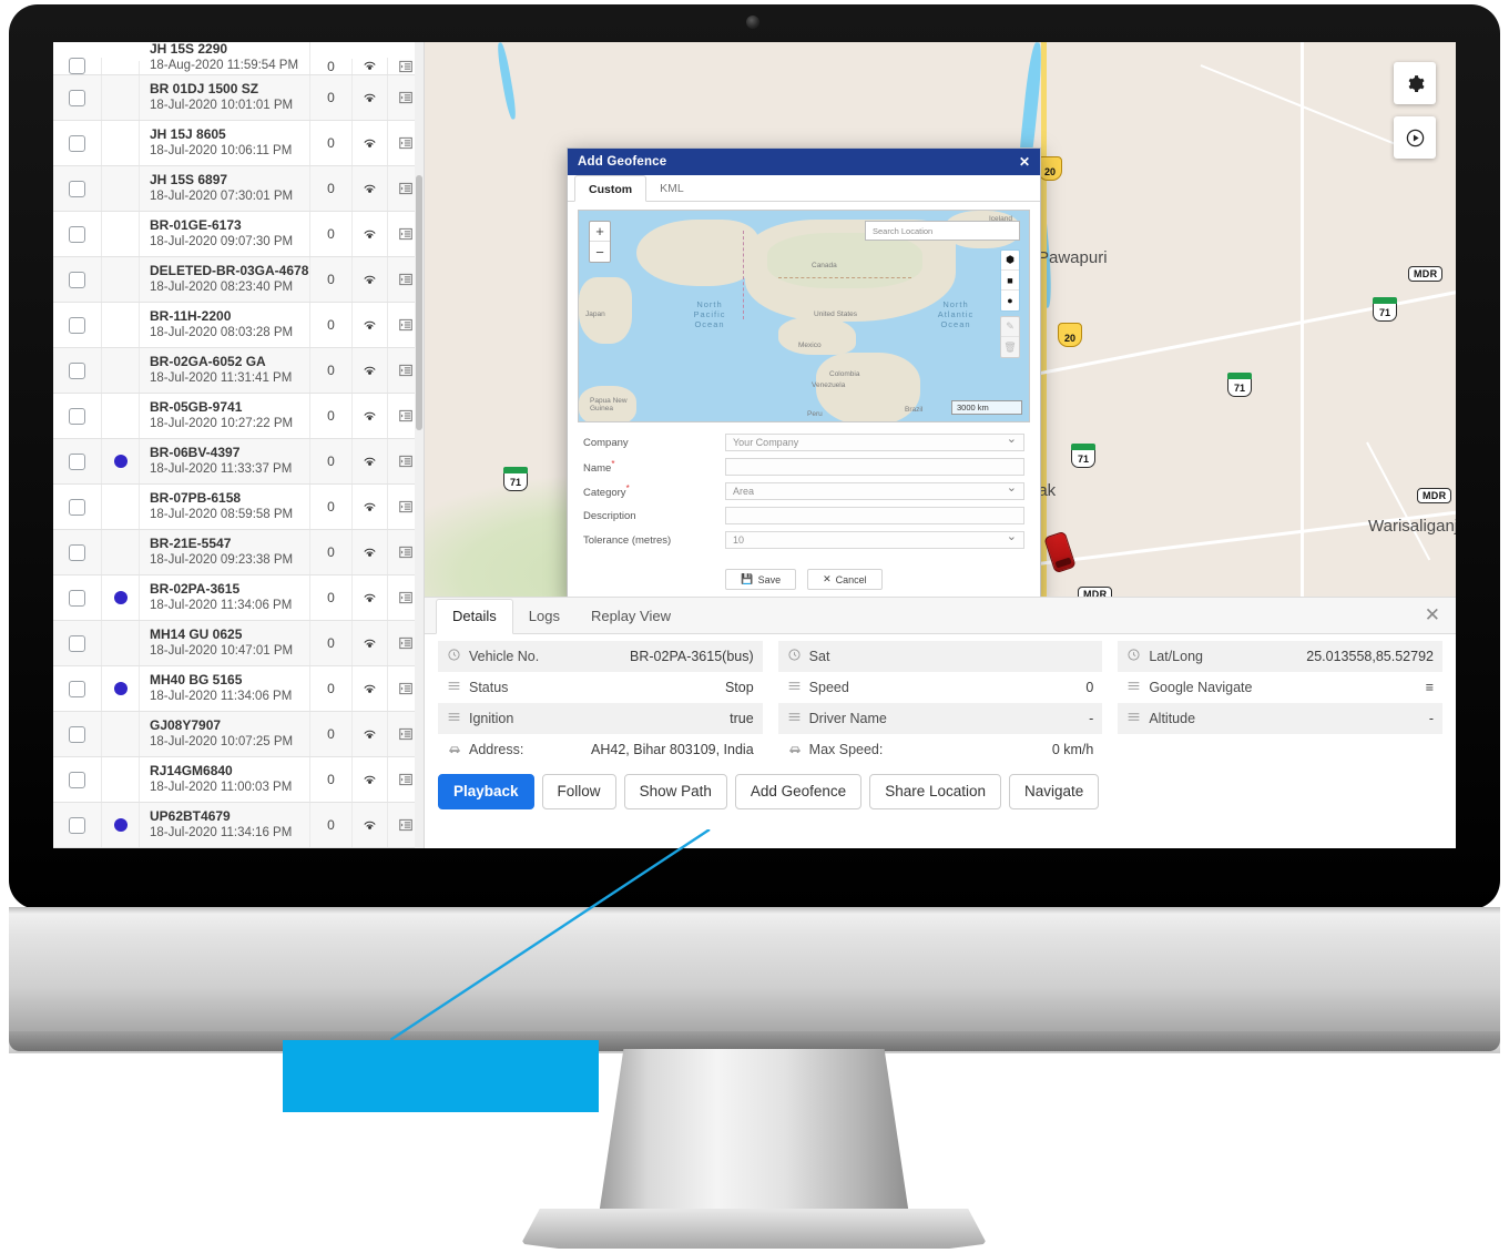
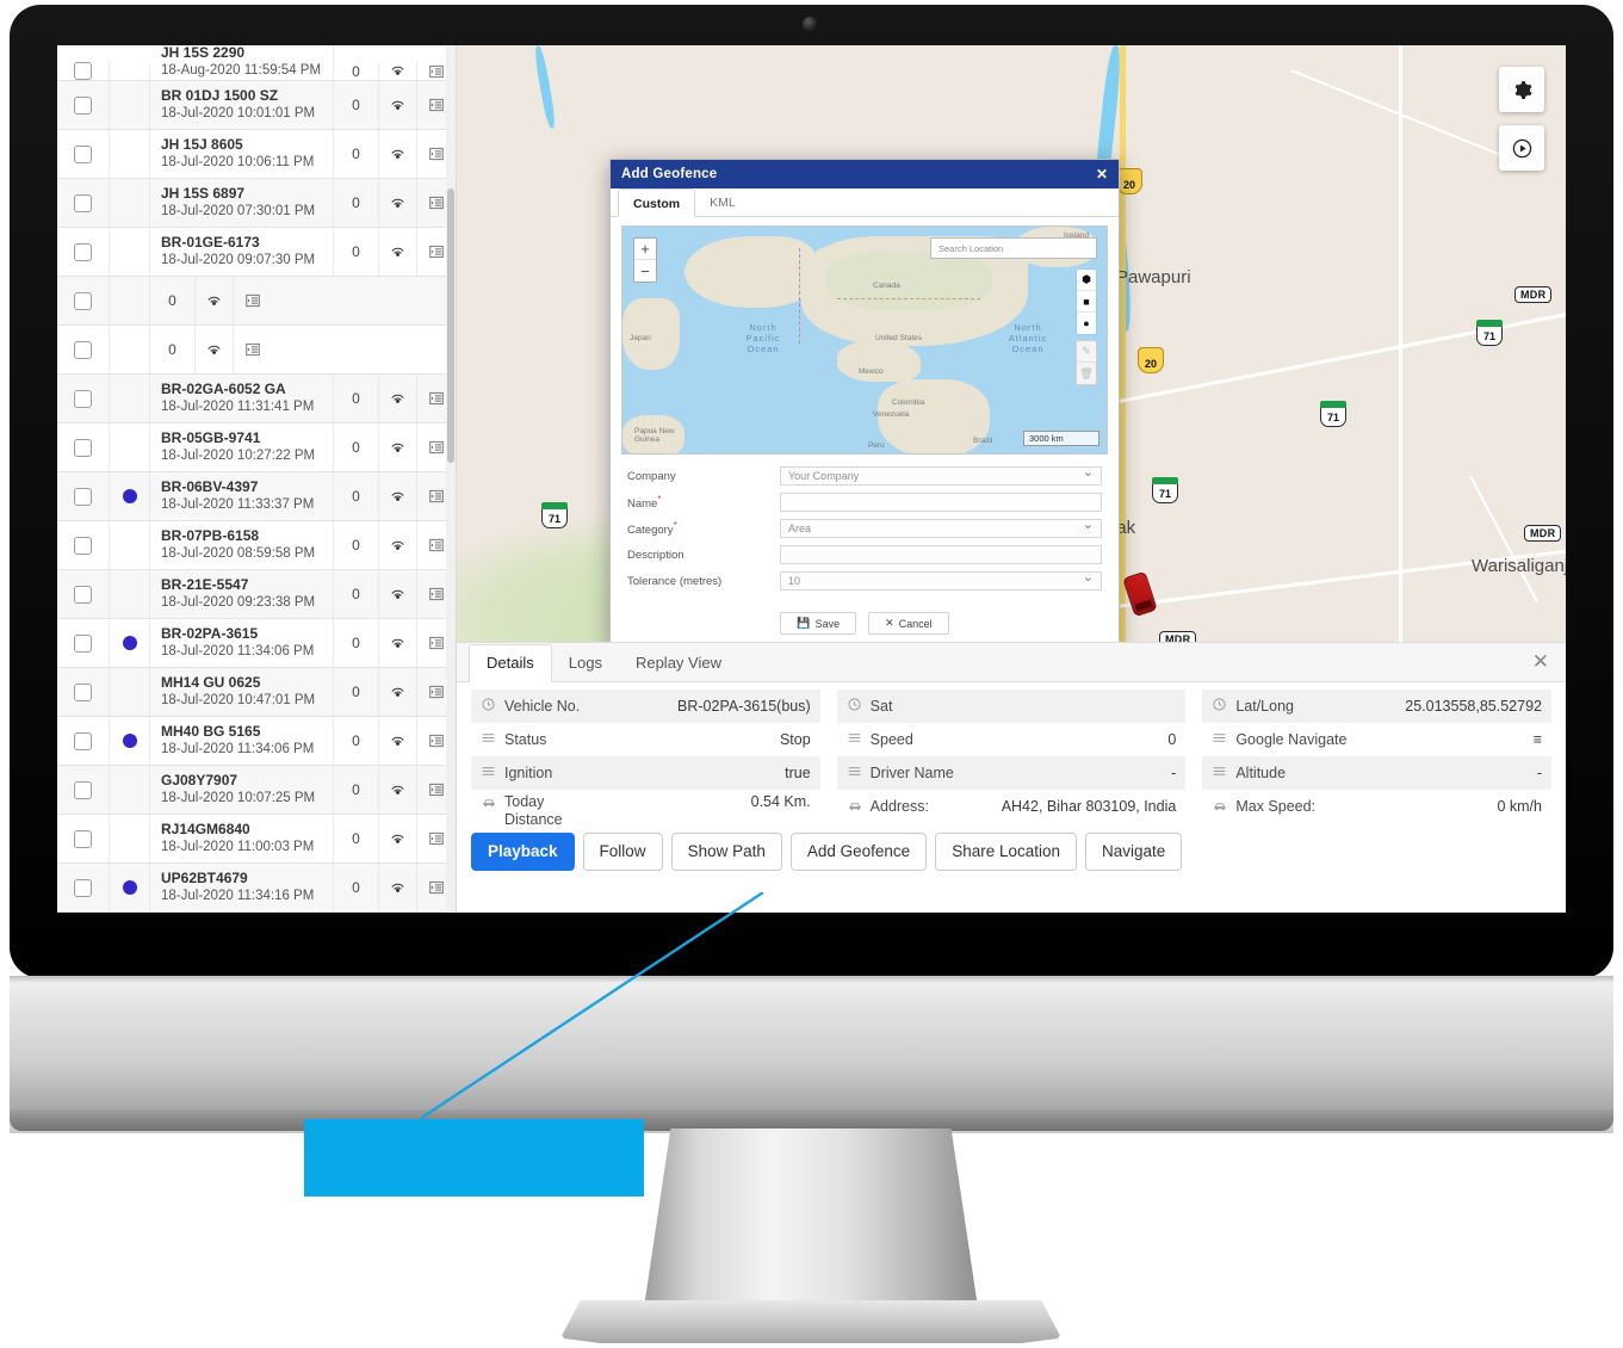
  JH 15S 2290
  18-Aug-2020 11:59:54 PM
  0
  BR 01DJ 1500 SZ
  18-Jul-2020 10:01:01 PM
  0
  JH 15J 8605
  18-Jul-2020 10:06:11 PM
  0
  JH 15S 6897
  18-Jul-2020 07:30:01 PM
  0
  BR-01GE-6173
  18-Jul-2020 09:07:30 PM
  0
- DELETED-BR-03GA-4678
- 18-Jul-2020 08:23:40 PM
  0
- BR-11H-2200
- 18-Jul-2020 08:03:28 PM
  0
  BR-02GA-6052 GA
  18-Jul-2020 11:31:41 PM
  0
  BR-05GB-9741
  18-Jul-2020 10:27:22 PM
  0
  BR-06BV-4397
  18-Jul-2020 11:33:37 PM
  0
  BR-07PB-6158
  18-Jul-2020 08:59:58 PM
  0
  BR-21E-5547
  18-Jul-2020 09:23:38 PM
  0
  BR-02PA-3615
  18-Jul-2020 11:34:06 PM
  0
  MH14 GU 0625
  18-Jul-2020 10:47:01 PM
  0
  MH40 BG 5165
  18-Jul-2020 11:34:06 PM
  0
  GJ08Y7907
  18-Jul-2020 10:07:25 PM
  0
  RJ14GM6840
  18-Jul-2020 11:00:03 PM
  0
  UP62BT4679
  18-Jul-2020 11:34:16 PM
  0
  Pawapuri
  Warisaligan
  20
  20
  71
  71
  71
  71
  MDR
  MDR
  MDR
  Add Geofence
  ✕
  Custom
  KML
  North
  Pacific
  Ocean
  North
  Atlantic
  Ocean
  +
  −
  Search Location
  ⬢
  ■
  ●
  ✎
  🗑
  3000 km
  Company
  Your Company
  Name*
  Category*
  Area
  Description
  Tolerance (metres)
  10
  💾
  Save
  ✕
  Cancel
  Details
  Logs
  Replay View
  ✕
  Vehicle No.
  BR-02PA-3615(bus)
  Sat
  Lat/Long
  25.013558,85.52792
  Status
  Stop
  Speed
  0
  Google Navigate
  ≡
  Ignition
  true
  Driver Name
  -
  Altitude
  -
+ Today
+ Distance
+ 0.54 Km.
  Address:
  AH42, Bihar 803109, India
  Max Speed:
  0 km/h
  Playback
  Follow
  Show Path
  Add Geofence
  Share Location
  Navigate
